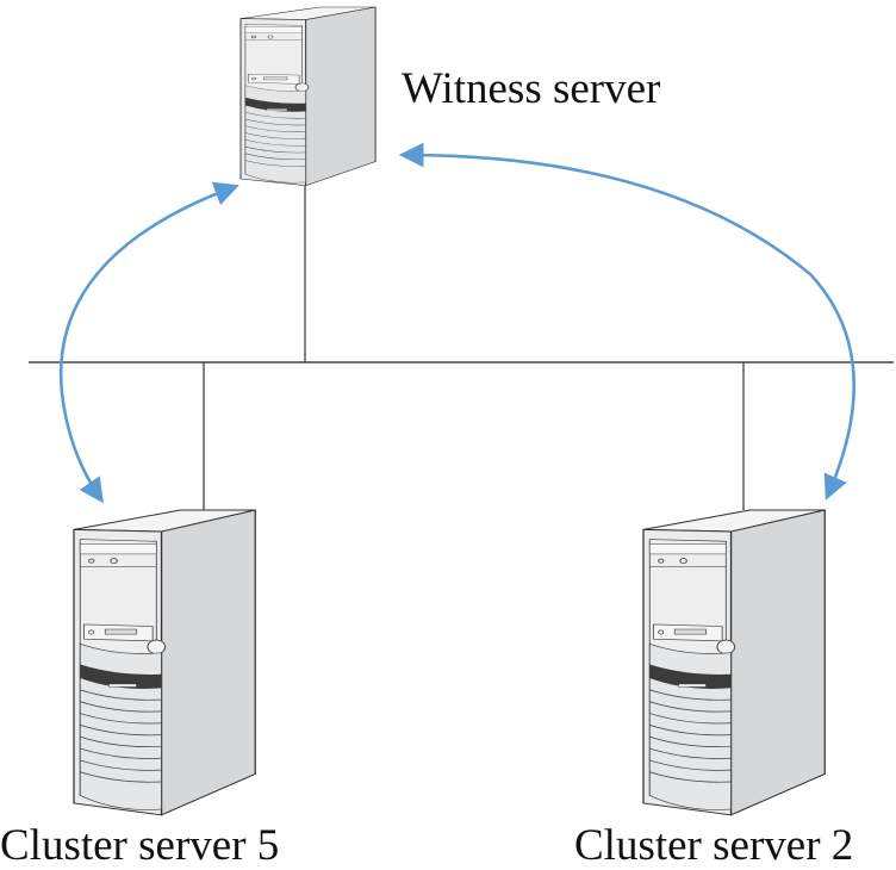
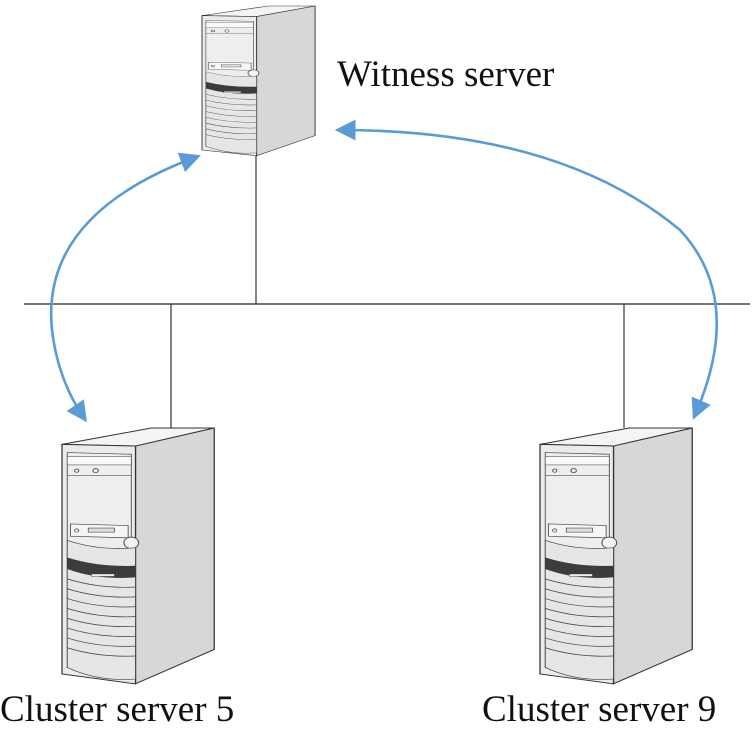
  Witness server
  Cluster server 5
- Cluster server 2
+ Cluster server 9
